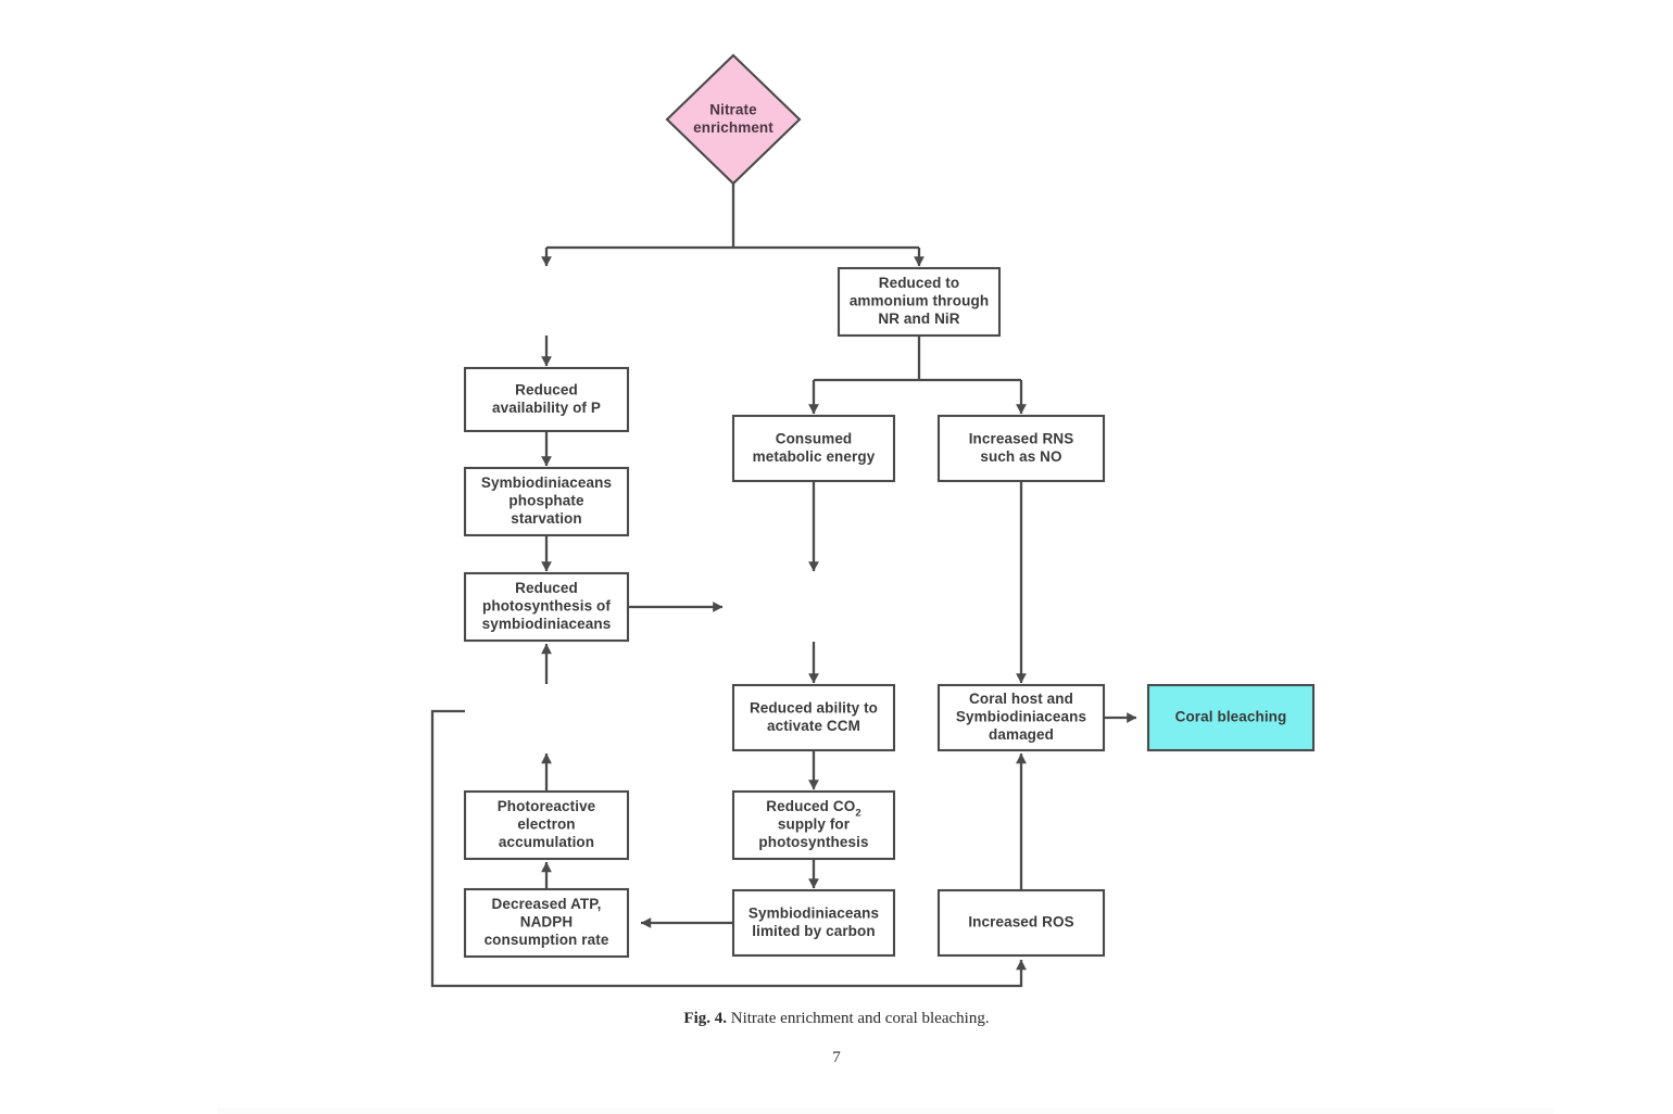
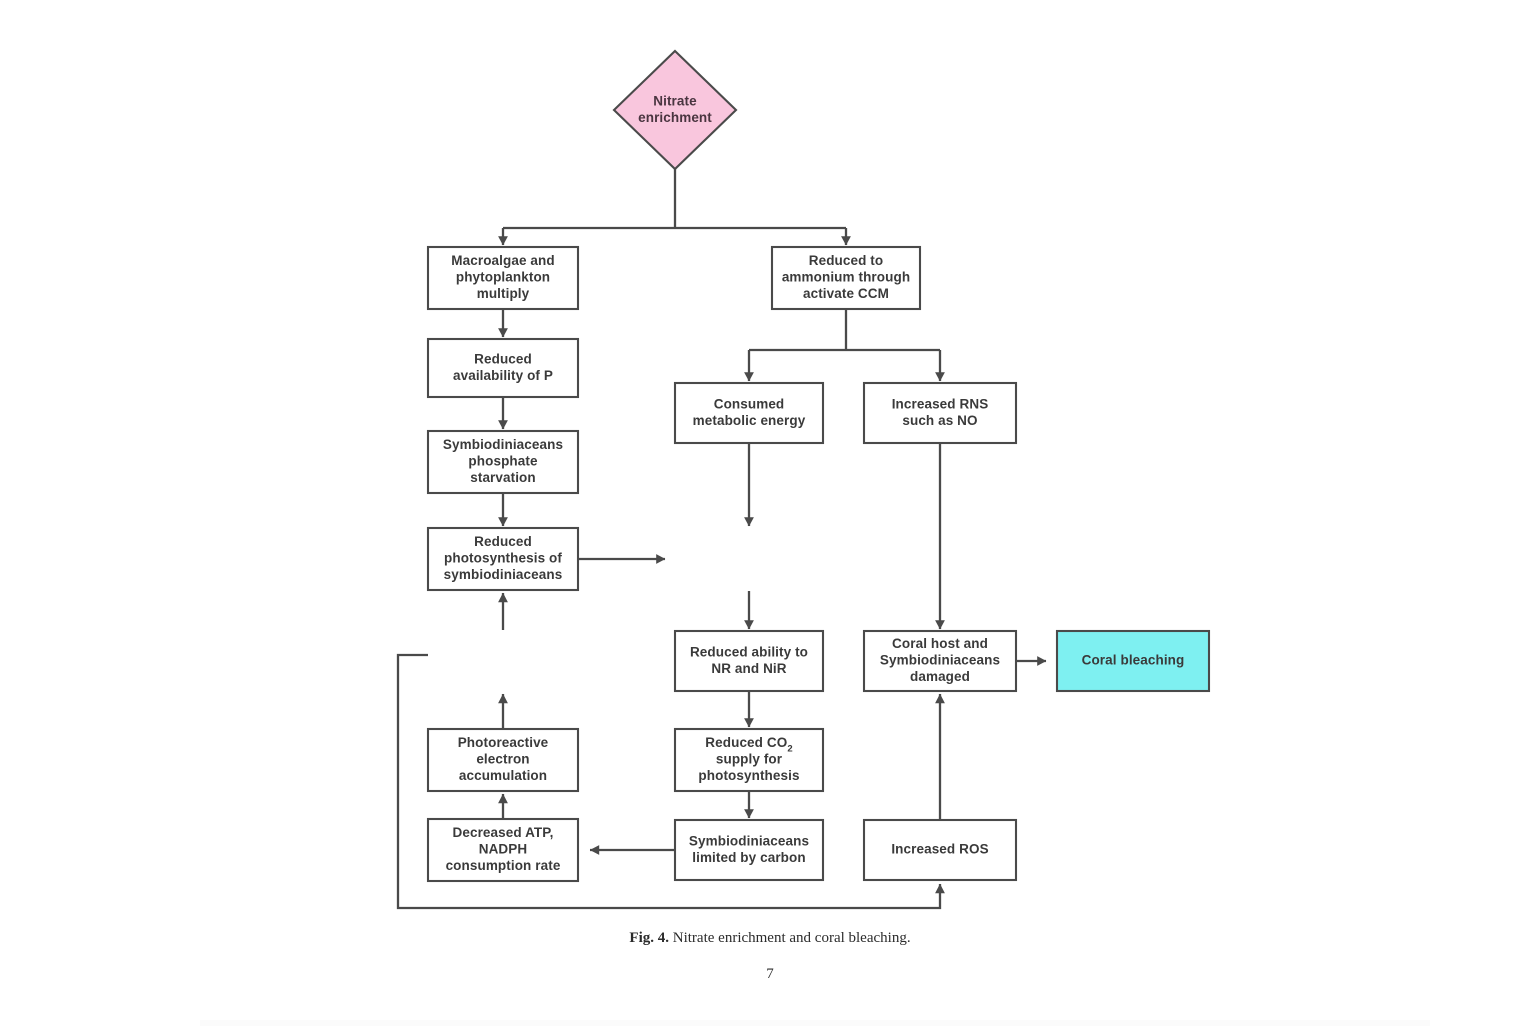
  Nitrate
  enrichment
+ Macroalgae and
+ phytoplankton
+ multiply
  Reduced to
  ammonium through
- NR and NiR
+ activate CCM
  Reduced
  availability of P
  Symbiodiniaceans
  phosphate
  starvation
  Consumed
  metabolic energy
  Increased RNS
  such as NO
  Reduced
  photosynthesis of
  symbiodiniaceans
  Reduced ability to
- activate CCM
+ NR and NiR
  Coral host and
  Symbiodiniaceans
  damaged
  Coral bleaching
  Photoreactive
  electron
  accumulation
  Reduced CO2
  supply for
  photosynthesis
  Decreased ATP,
  NADPH
  consumption rate
  Symbiodiniaceans
  limited by carbon
  Increased ROS
  Fig. 4. Nitrate enrichment and coral bleaching.
  7
